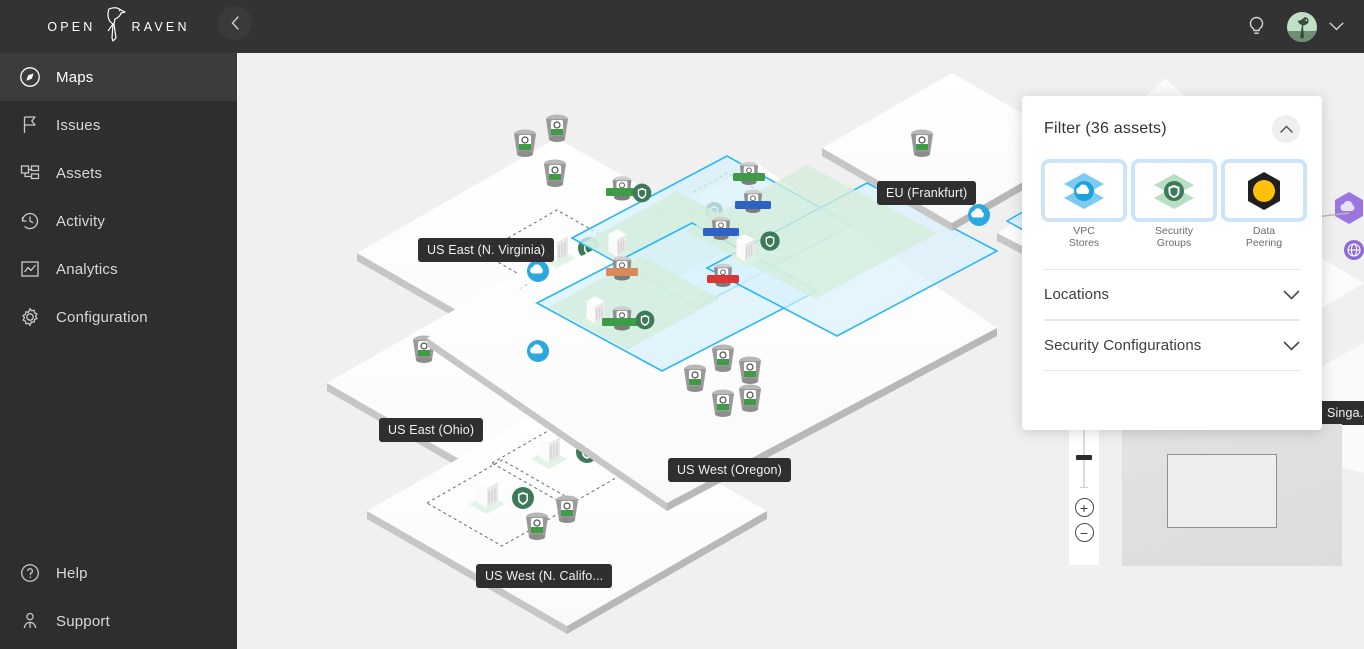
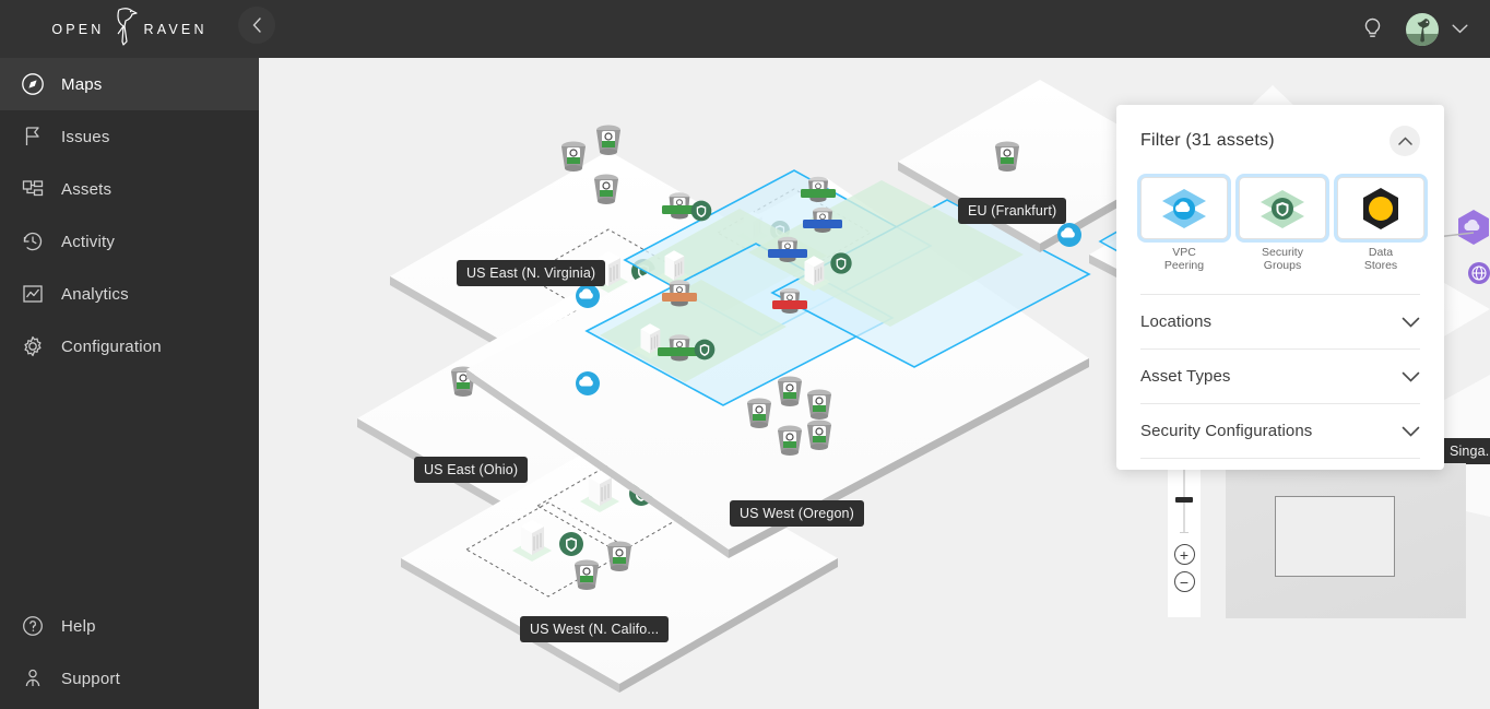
  US East (N. Virginia)
  US East (Ohio)
  US West (Oregon)
  US West (N. Califo...
  EU (Frankfurt)
  Singa.
  +
  −
- Filter (36 assets)
+ Filter (31 assets)
  VPC
- Stores
+ Peering
  Security
  Groups
  Data
- Peering
+ Stores
  Locations
+ Asset Types
  Security Configurations
  OPEN
  RAVEN
  Maps
  Issues
  Assets
  Activity
  Analytics
  Configuration
  Help
  Support
